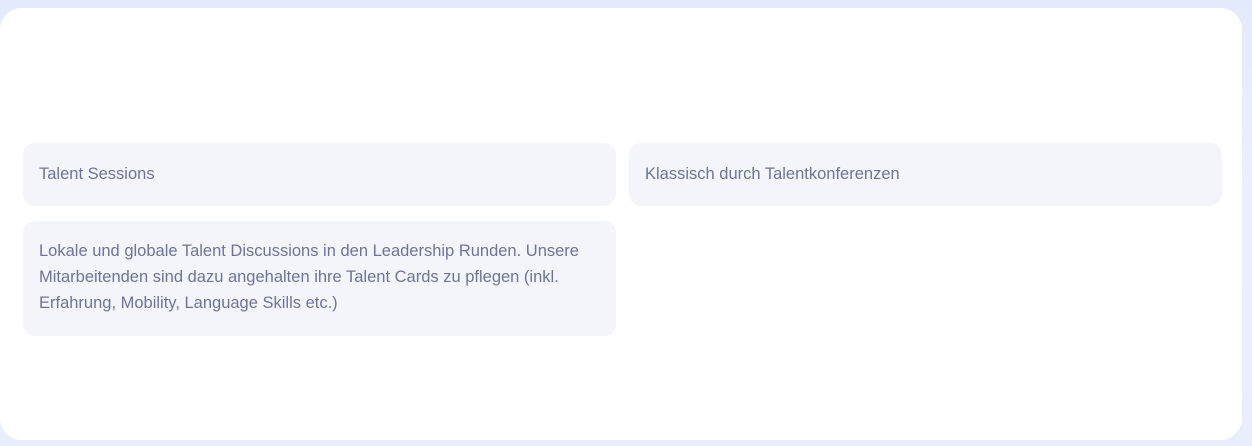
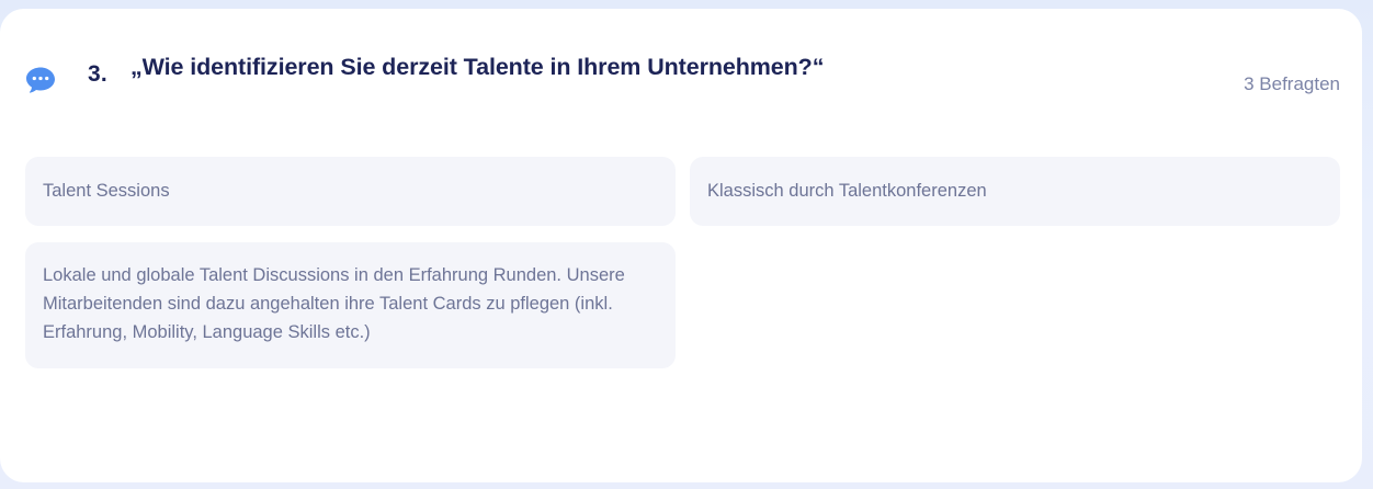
+ 3.
+ „Wie identifizieren Sie derzeit Talente in Ihrem Unternehmen?“
+ 3 Befragten
  Talent Sessions
- Lokale und globale Talent Discussions in den Leadership Runden. Unsere Mitarbeitenden sind dazu angehalten ihre Talent Cards zu pflegen (inkl. Erfahrung, Mobility, Language Skills etc.)
+ Lokale und globale Talent Discussions in den Erfahrung Runden. Unsere Mitarbeitenden sind dazu angehalten ihre Talent Cards zu pflegen (inkl. Erfahrung, Mobility, Language Skills etc.)
  Klassisch durch Talentkonferenzen
